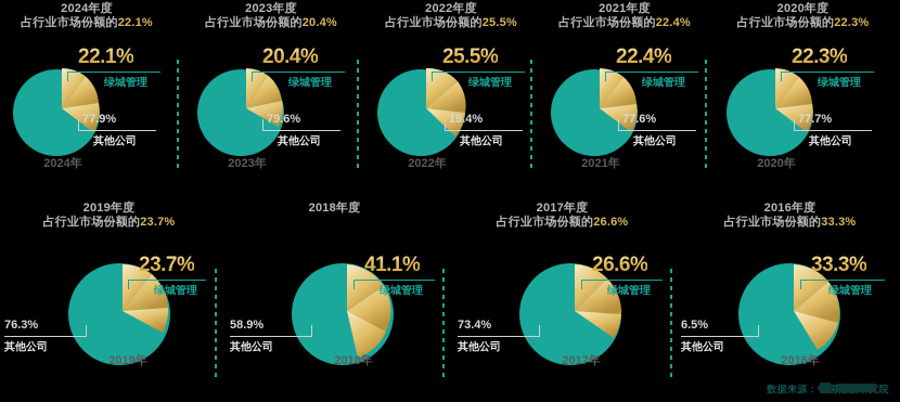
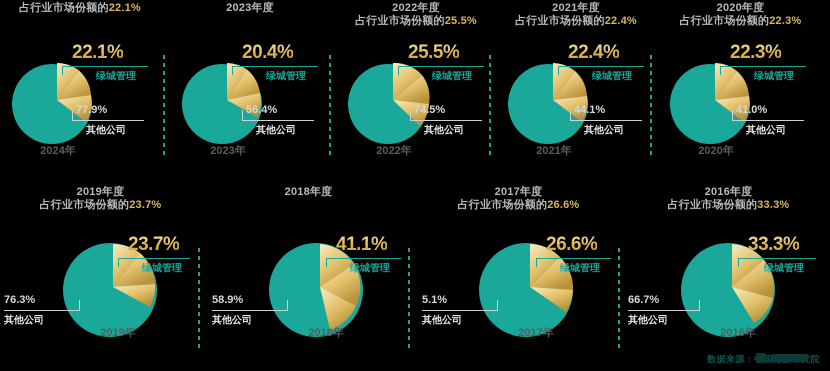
- 2024年度
  占行业市场份额的22.1%
  22.1%
  绿城管理
  77.9%
  其他公司
  2024年
  2023年度
- 占行业市场份额的20.4%
  20.4%
  绿城管理
- 79.6%
+ 56.4%
  其他公司
  2023年
  2022年度
  占行业市场份额的25.5%
  25.5%
  绿城管理
- 19.4%
+ 74.5%
  其他公司
  2022年
  2021年度
  占行业市场份额的22.4%
  22.4%
  绿城管理
- 77.6%
+ 44.1%
  其他公司
  2021年
  2020年度
  占行业市场份额的22.3%
  22.3%
  绿城管理
- 77.7%
+ 41.0%
  其他公司
  2020年
  2019年度
  占行业市场份额的23.7%
  23.7%
  绿城管理
  76.3%
  其他公司
  2019年
  2018年度
  41.1%
  绿城管理
  58.9%
  其他公司
  2018年
  2017年度
  占行业市场份额的26.6%
  26.6%
  绿城管理
- 73.4%
+ 5.1%
  其他公司
  2017年
  2016年度
  占行业市场份额的33.3%
  33.3%
  绿城管理
- 6.5%
+ 66.7%
  其他公司
  2016年
